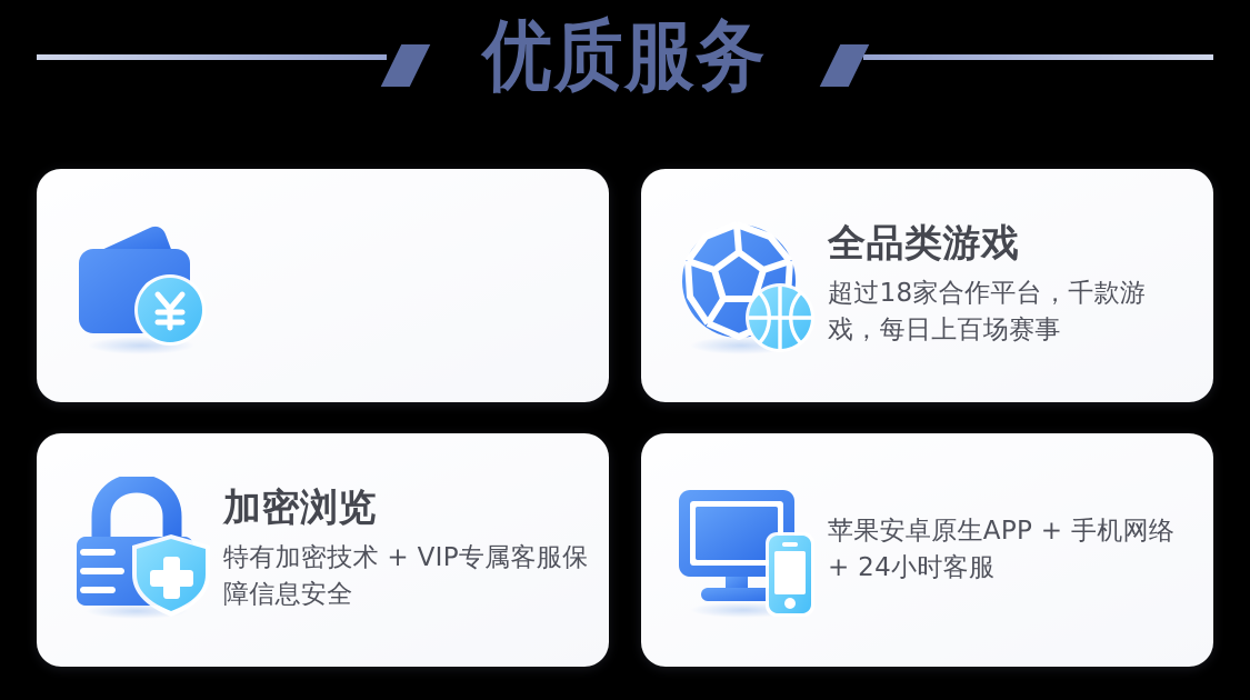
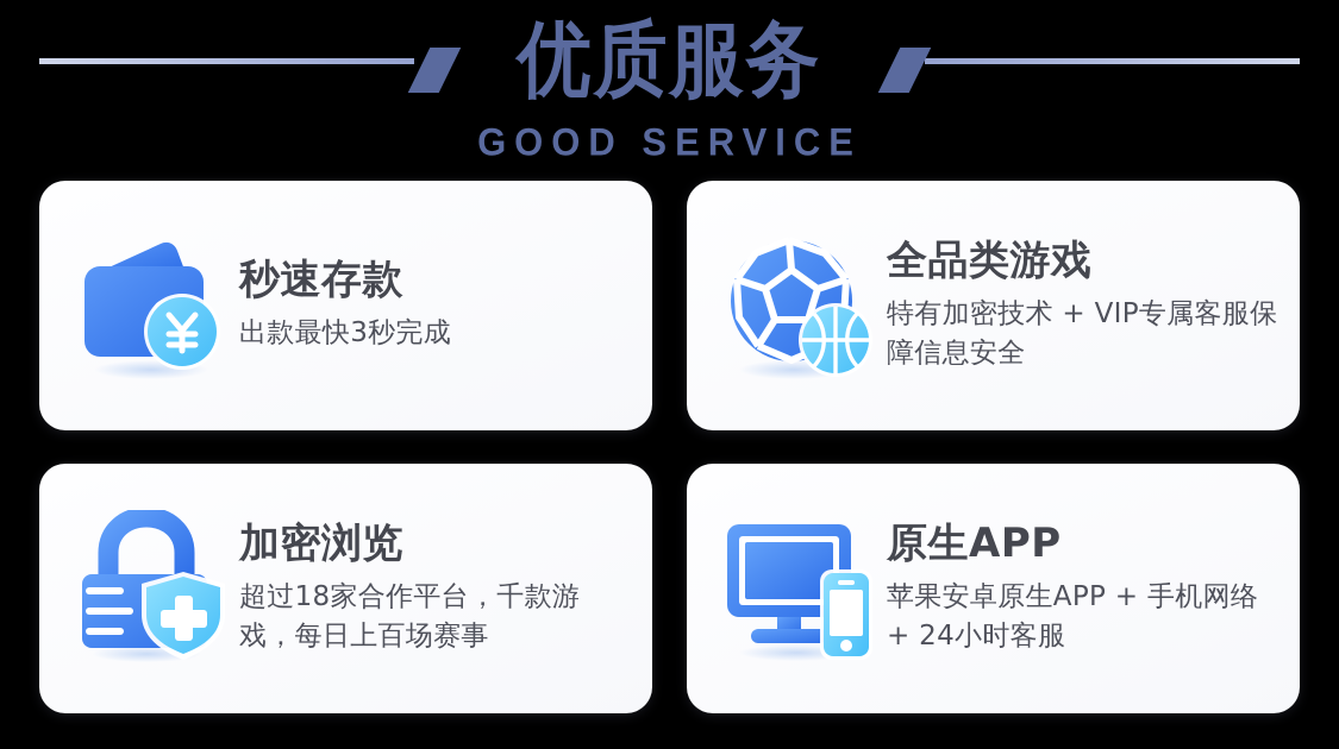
  优质服务
+ GOOD SERVICE
+ 秒速存款
+ 出款最快3秒完成
  全品类游戏
- 超过18家合作平台，千款游戏，每日上百场赛事
+ 特有加密技术 + VIP专属客服保障信息安全
  加密浏览
- 特有加密技术 + VIP专属客服保障信息安全
+ 超过18家合作平台，千款游戏，每日上百场赛事
+ 原生APP
  苹果安卓原生APP + 手机网络 + 24小时客服
